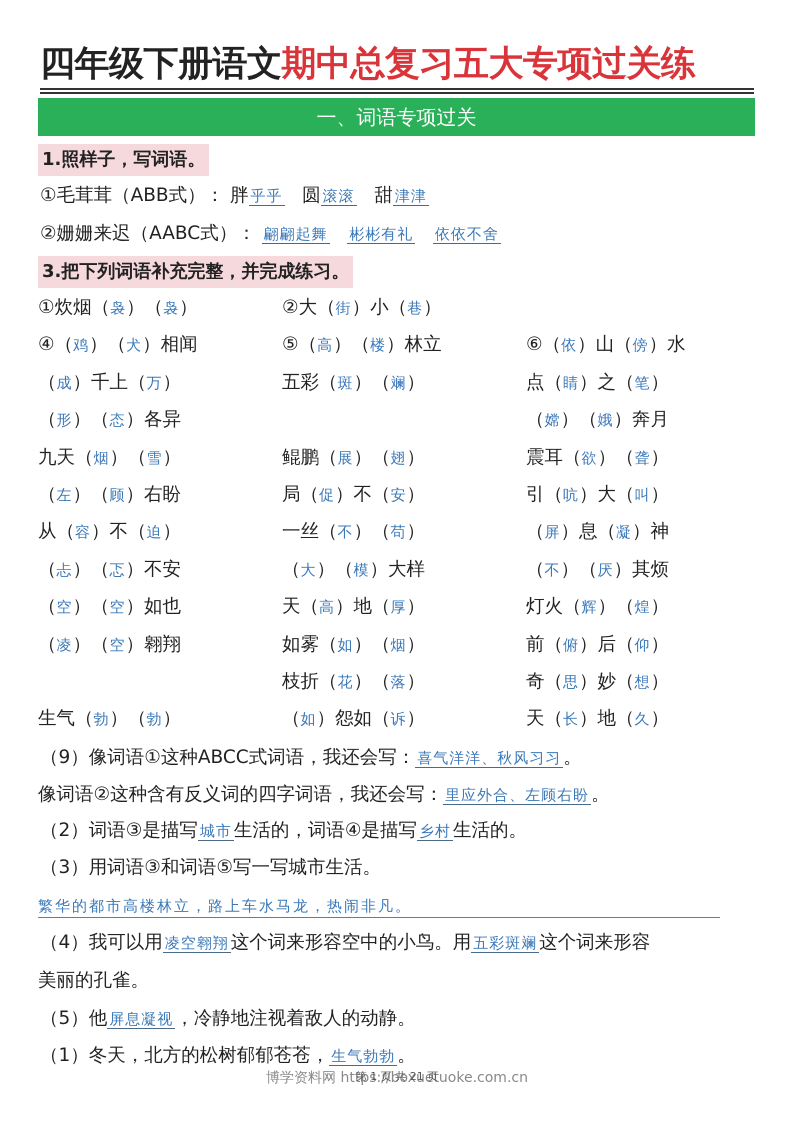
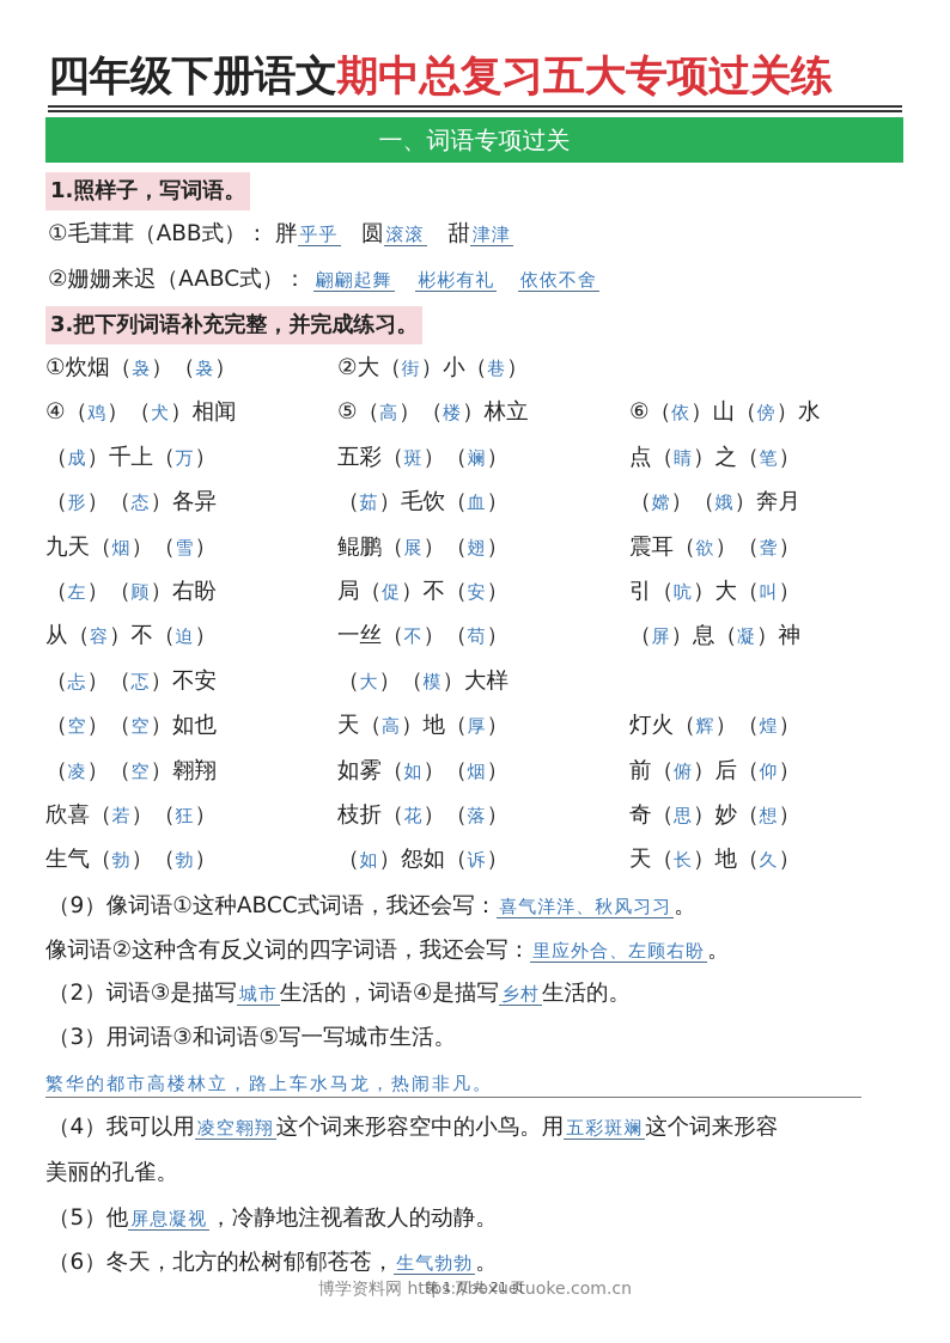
  四年级下册语文期中总复习五大专项过关练
  一、词语专项过关
  1.照样子，写词语。
  ①毛茸茸（ABB式）： 胖乎乎 圆滚滚 甜津津
  ②姗姗来迟（AABC式）： 翩翩起舞 彬彬有礼 依依不舍
  3.把下列词语补充完整，并完成练习。
  ①炊烟（袅）（袅）
  ②大（街）小（巷）
  ④（鸡）（犬）相闻
  ⑤（高）（楼）林立
  ⑥（依）山（傍）水
  （成）千上（万）
  五彩（斑）（斓）
  点（睛）之（笔）
  （形）（态）各异
+ （茹）毛饮（血）
  （嫦）（娥）奔月
  九天（烟）（雪）
  鲲鹏（展）（翅）
  震耳（欲）（聋）
  （左）（顾）右盼
  局（促）不（安）
  引（吭）大（叫）
  从（容）不（迫）
  一丝（不）（苟）
  （屏）息（凝）神
  （忐）（忑）不安
  （大）（模）大样
- （不）（厌）其烦
  （空）（空）如也
  天（高）地（厚）
  灯火（辉）（煌）
  （凌）（空）翱翔
  如雾（如）（烟）
  前（俯）后（仰）
+ 欣喜（若）（狂）
  枝折（花）（落）
  奇（思）妙（想）
  生气（勃）（勃）
  （如）怨如（诉）
  天（长）地（久）
  （9）像词语①这种ABCC式词语，我还会写：喜气洋洋、秋风习习。
  像词语②这种含有反义词的四字词语，我还会写：里应外合、左顾右盼。
  （2）词语③是描写城市生活的，词语④是描写乡村生活的。
  （3）用词语③和词语⑤写一写城市生活。
  繁华的都市高楼林立，路上车水马龙，热闹非凡。
  （4）我可以用凌空翱翔这个词来形容空中的小鸟。用五彩斑斓这个词来形容
  美丽的孔雀。
  （5）他屏息凝视，冷静地注视着敌人的动静。
- （1）冬天，北方的松树郁郁苍苍，生气勃勃。
+ （6）冬天，北方的松树郁郁苍苍，生气勃勃。
  博学资料网 https://boxuetuoke.com.cn
  第 1 页 共 21 页
